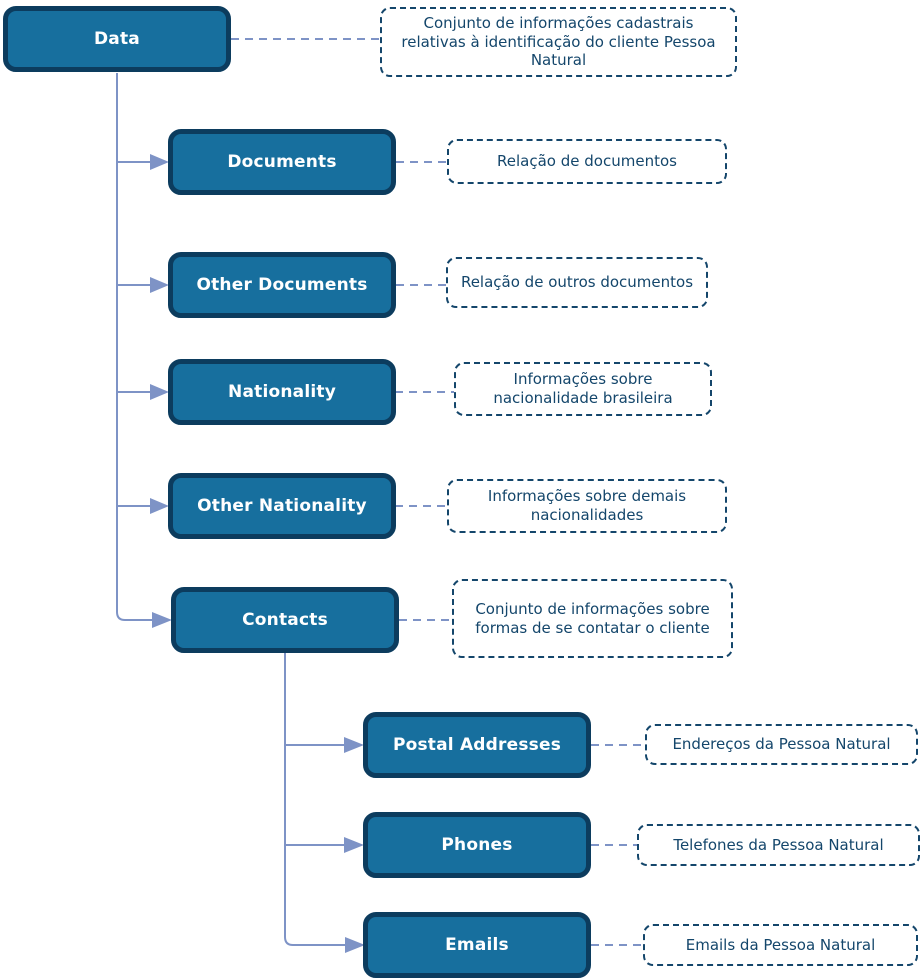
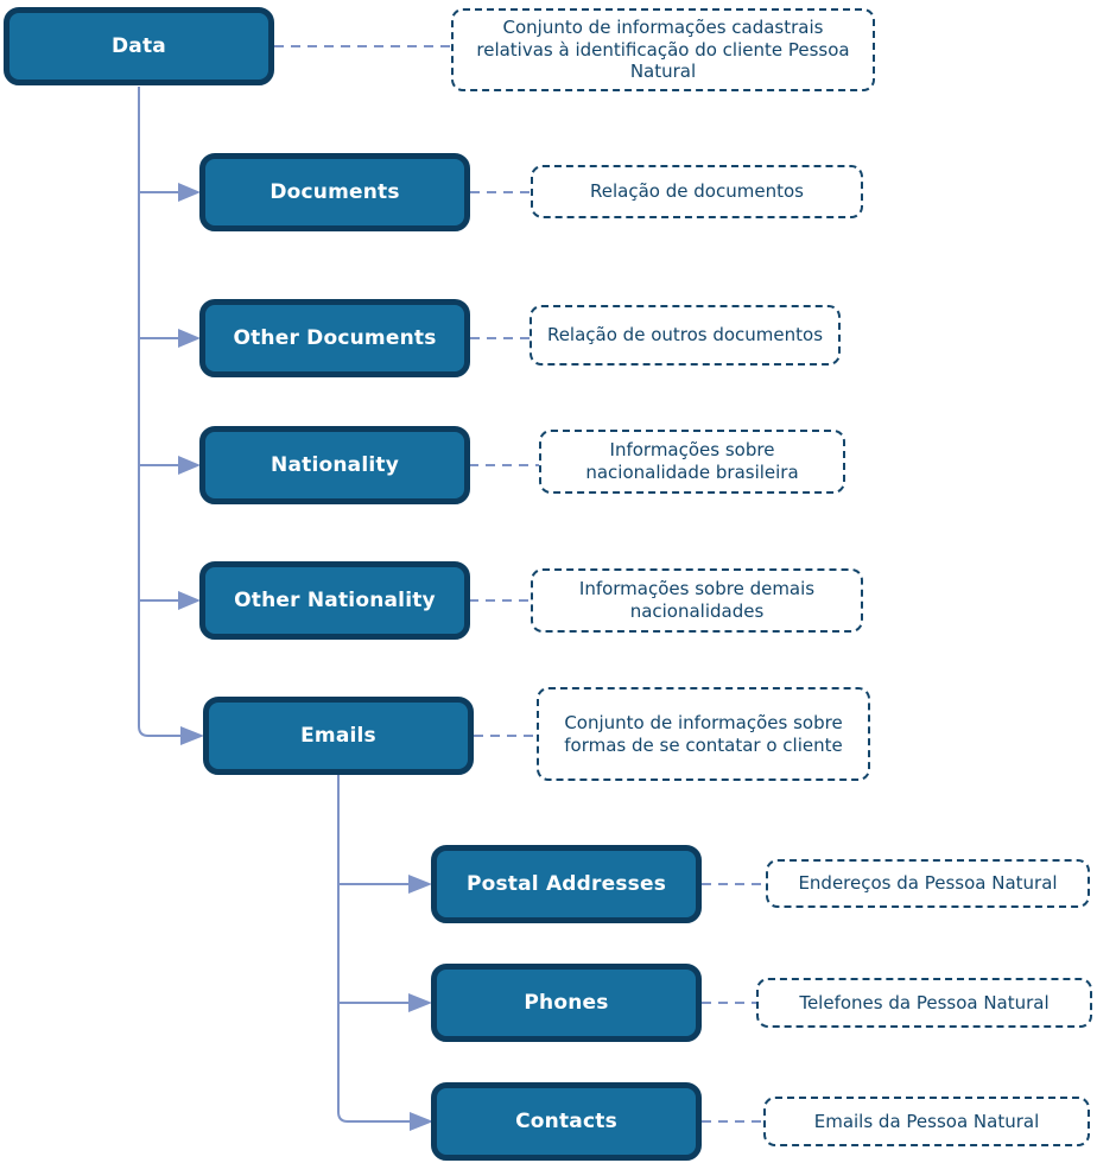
  Data
  Documents
  Other Documents
  Nationality
  Other Nationality
- Contacts
+ Emails
  Postal Addresses
  Phones
- Emails
+ Contacts
  Conjunto de informações cadastrais relativas à identificação do cliente Pessoa Natural
  Relação de documentos
  Relação de outros documentos
  Informações sobre nacionalidade brasileira
  Informações sobre demais nacionalidades
  Conjunto de informações sobre formas de se contatar o cliente
  Endereços da Pessoa Natural
  Telefones da Pessoa Natural
  Emails da Pessoa Natural
